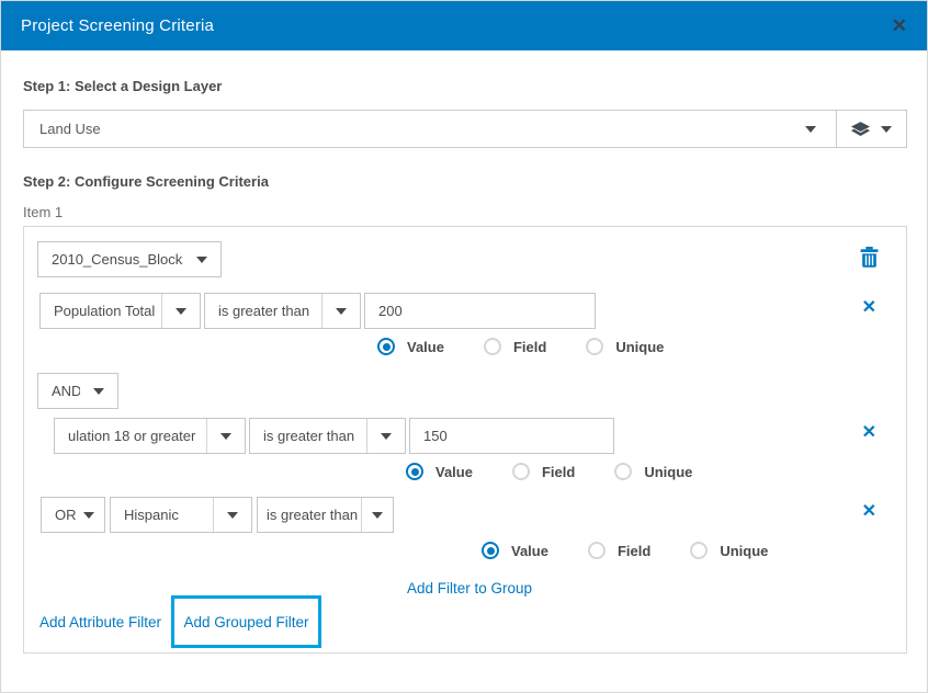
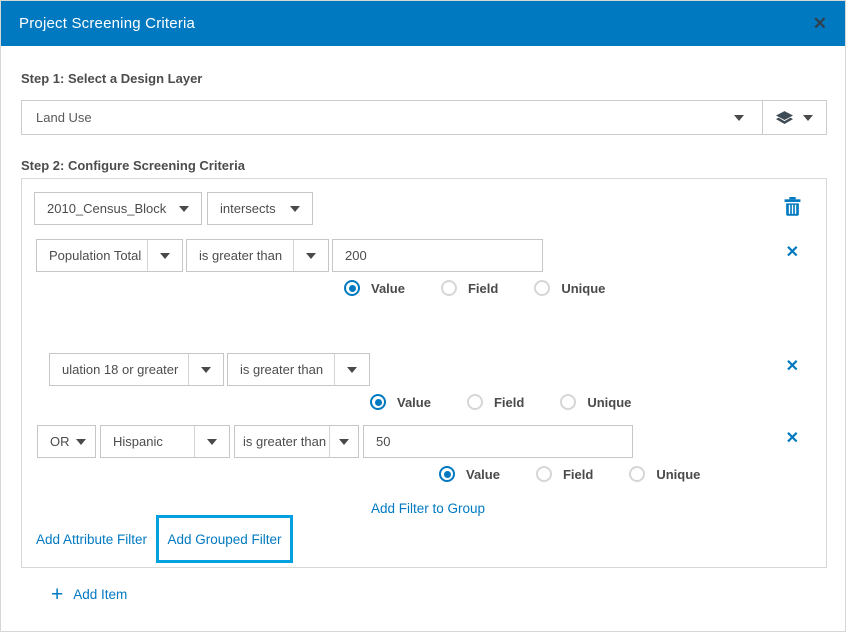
  Project Screening Criteria
  ✕
  Step 1: Select a Design Layer
  Land Use
  Step 2: Configure Screening Criteria
- Item 1
  2010_Census_Block
+ intersects
  Population Total
  is greater than
  200
  ✕
  Value
  Field
  Unique
- AND
  ulation 18 or greater
  is greater than
- 150
  ✕
  Value
  Field
  Unique
  OR
  Hispanic
  is greater than
+ 50
  ✕
  Value
  Field
  Unique
  Add Filter to Group
  Add Attribute Filter
  Add Grouped Filter
+ +
+ Add Item
